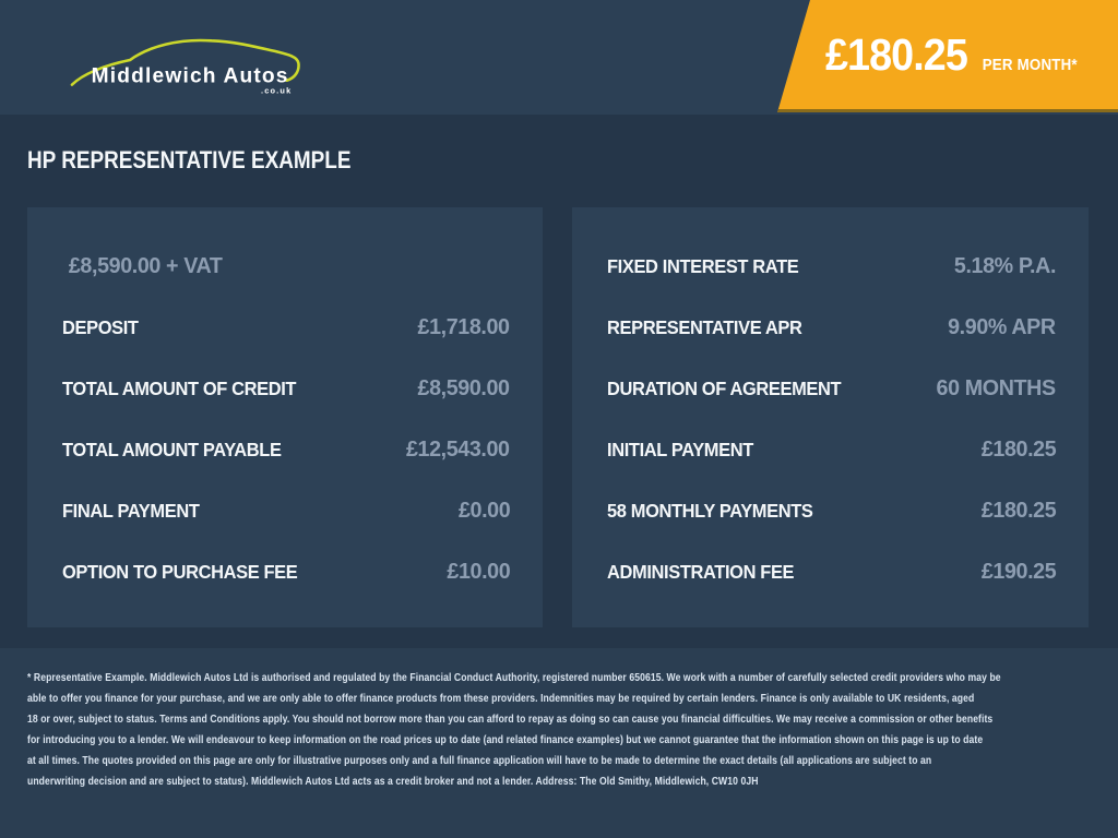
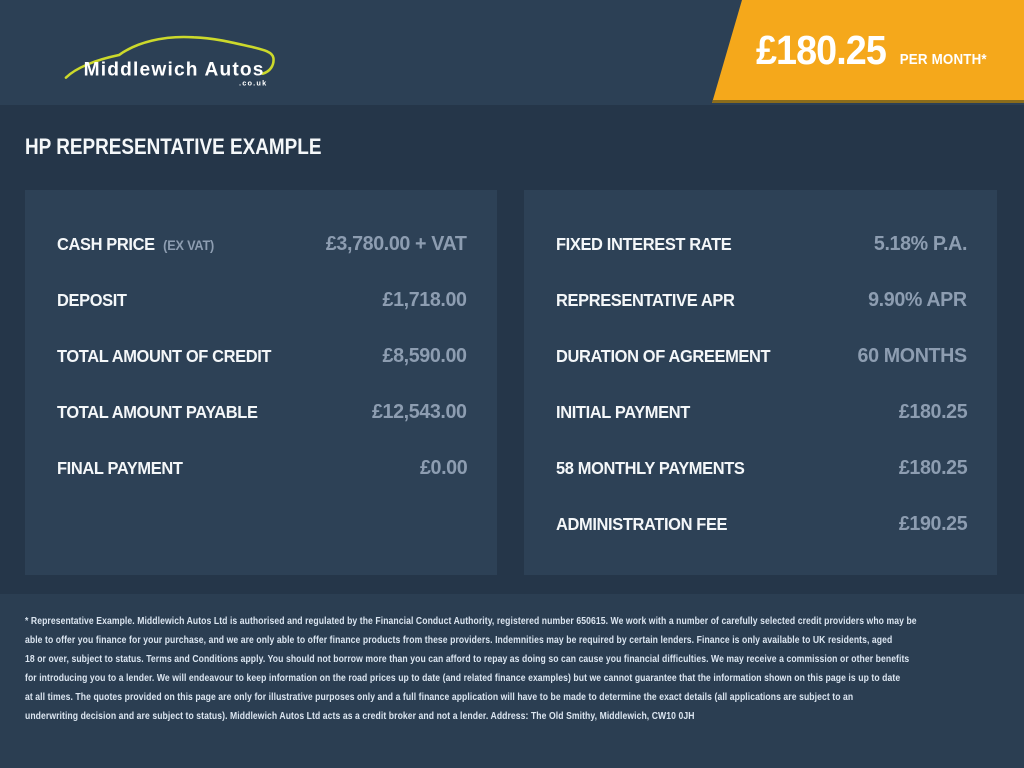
  Middlewich Autos
  .co.uk
  £180.25
  PER MONTH*
  HP REPRESENTATIVE EXAMPLE
+ CASH PRICE (EX VAT)
- £8,590.00 + VAT
+ £3,780.00 + VAT
  DEPOSIT
  £1,718.00
  TOTAL AMOUNT OF CREDIT
  £8,590.00
  TOTAL AMOUNT PAYABLE
  £12,543.00
  FINAL PAYMENT
  £0.00
- OPTION TO PURCHASE FEE
- £10.00
  FIXED INTEREST RATE
  5.18% P.A.
  REPRESENTATIVE APR
  9.90% APR
  DURATION OF AGREEMENT
  60 MONTHS
  INITIAL PAYMENT
  £180.25
  58 MONTHLY PAYMENTS
  £180.25
  ADMINISTRATION FEE
  £190.25
  * Representative Example. Middlewich Autos Ltd is authorised and regulated by the Financial Conduct Authority, registered number 650615. We work with a number of carefully selected credit providers who may be
  able to offer you finance for your purchase, and we are only able to offer finance products from these providers. Indemnities may be required by certain lenders. Finance is only available to UK residents, aged
  18 or over, subject to status. Terms and Conditions apply. You should not borrow more than you can afford to repay as doing so can cause you financial difficulties. We may receive a commission or other benefits
  for introducing you to a lender. We will endeavour to keep information on the road prices up to date (and related finance examples) but we cannot guarantee that the information shown on this page is up to date
  at all times. The quotes provided on this page are only for illustrative purposes only and a full finance application will have to be made to determine the exact details (all applications are subject to an
  underwriting decision and are subject to status). Middlewich Autos Ltd acts as a credit broker and not a lender. Address: The Old Smithy, Middlewich, CW10 0JH
